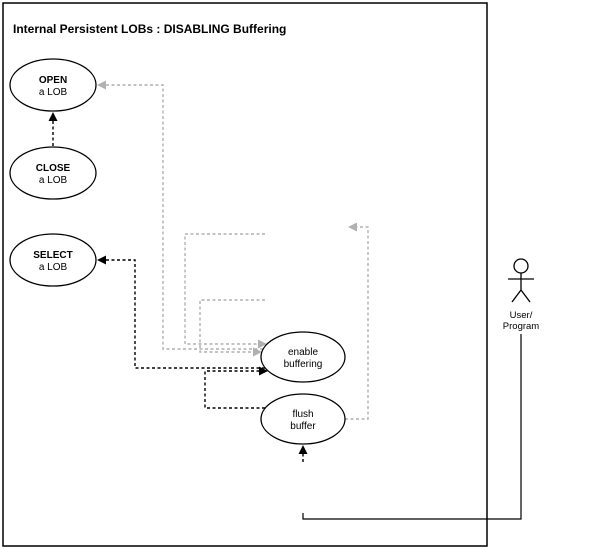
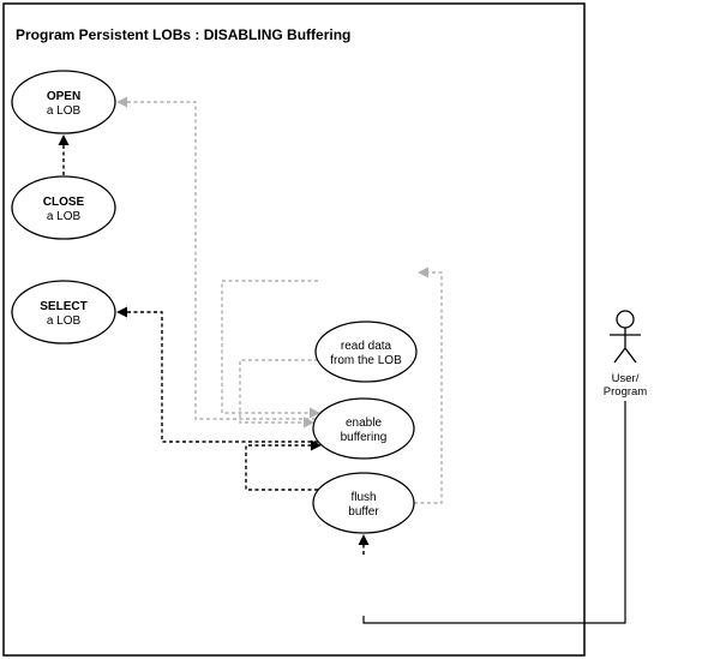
- Internal Persistent LOBs : DISABLING Buffering
+ Program Persistent LOBs : DISABLING Buffering
  OPEN
  a LOB
  CLOSE
  a LOB
  SELECT
  a LOB
+ read data
+ from the LOB
  enable
  buffering
  flush
  buffer
  User/
  Program
